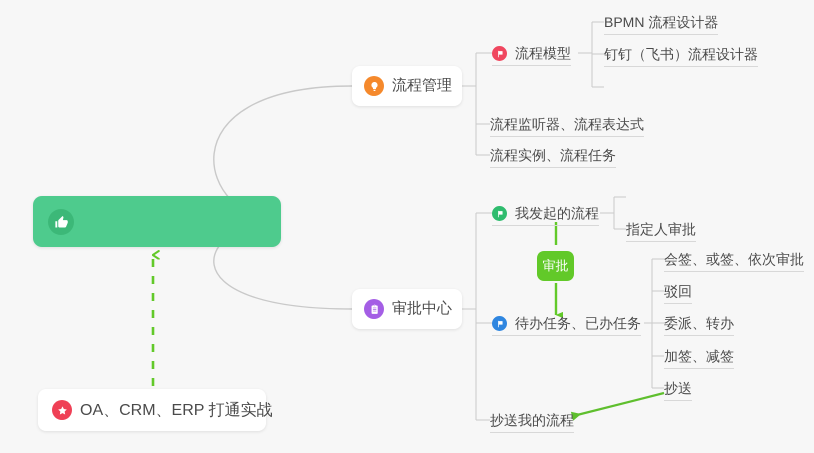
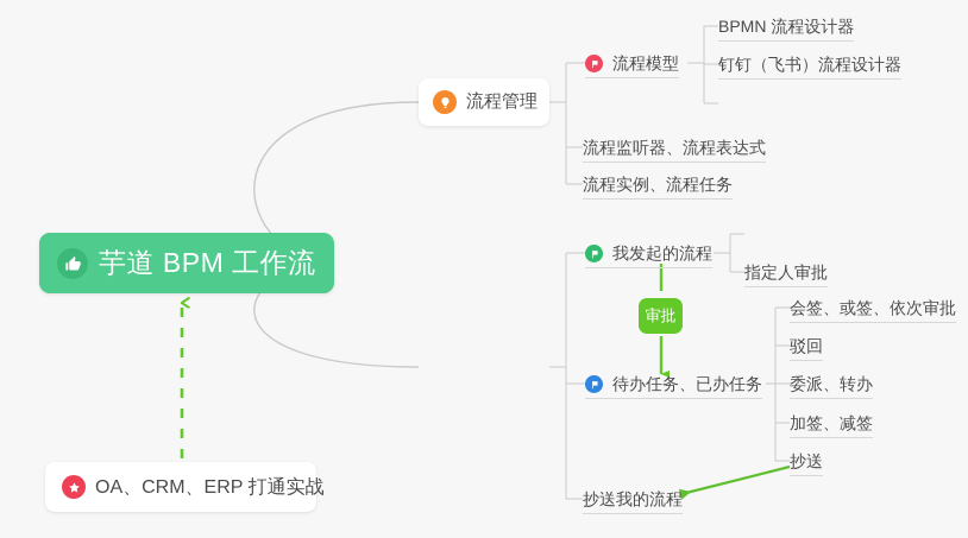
+ 芋道 BPM 工作流
  流程管理
- 审批中心
  流程模型
  BPMN 流程设计器
  钉钉（飞书）流程设计器
  流程监听器、流程表达式
  流程实例、流程任务
  我发起的流程
  指定人审批
  待办任务、已办任务
  会签、或签、依次审批
  驳回
  委派、转办
  加签、减签
  抄送
  抄送我的流程
  审批
  OA、CRM、ERP 打通实战
